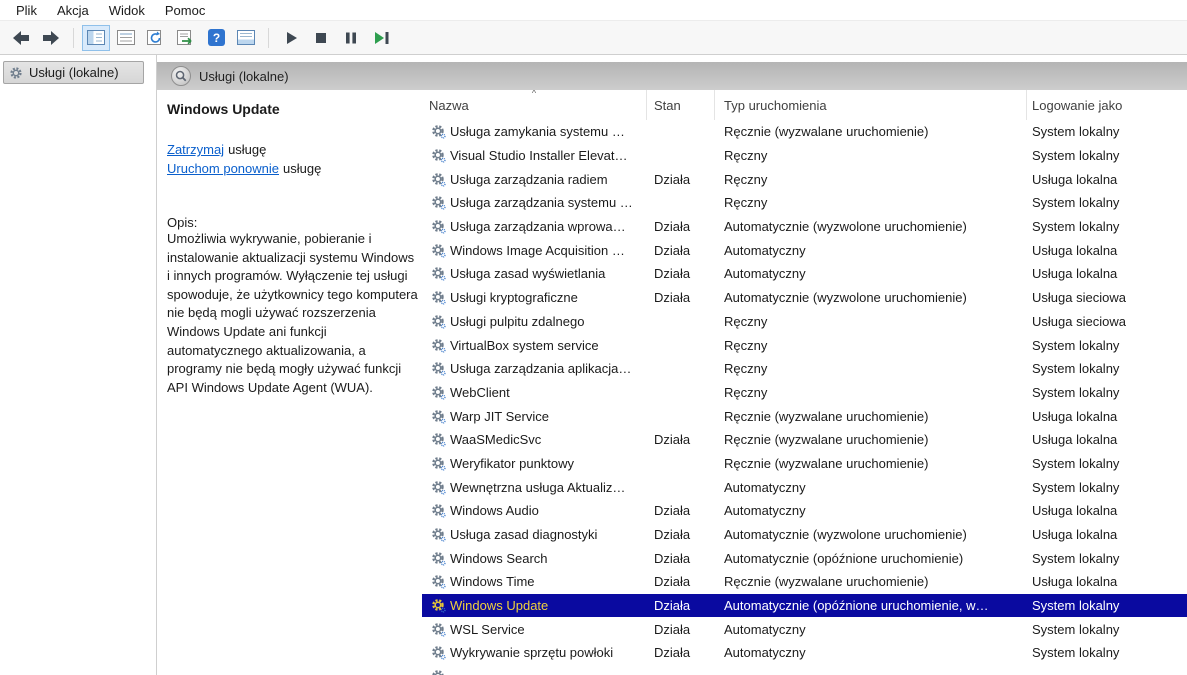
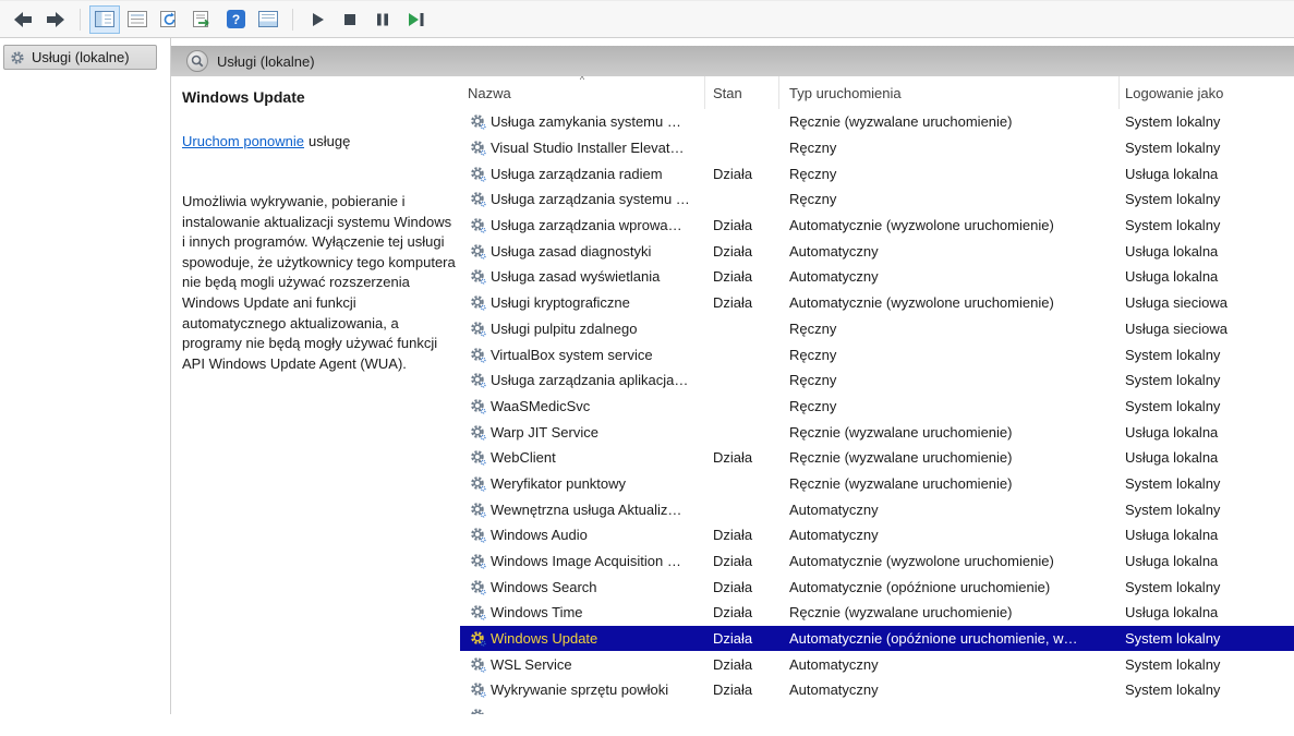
- Plik
- Akcja
- Widok
- Pomoc
  ?
  Usługi (lokalne)
  Usługi (lokalne)
  Windows Update
- Zatrzymaj usługę
  Uruchom ponownie usługę
- Opis:
  Umożliwia wykrywanie, pobieranie i instalowanie aktualizacji systemu Windows i innych programów. Wyłączenie tej usługi spowoduje, że użytkownicy tego komputera nie będą mogli używać rozszerzenia Windows Update ani funkcji automatycznego aktualizowania, a programy nie będą mogły używać funkcji API Windows Update Agent (WUA).
  ^
  Nazwa
  Stan
  Typ uruchomienia
  Logowanie jako
  Usługa zamykania systemu …
  Ręcznie (wyzwalane uruchomienie)
  System lokalny
  Visual Studio Installer Elevat…
  Ręczny
  System lokalny
  Usługa zarządzania radiem
  Działa
  Ręczny
  Usługa lokalna
  Usługa zarządzania systemu …
  Ręczny
  System lokalny
  Usługa zarządzania wprowa…
  Działa
  Automatycznie (wyzwolone uruchomienie)
  System lokalny
- Windows Image Acquisition …
+ Usługa zasad diagnostyki
  Działa
  Automatyczny
  Usługa lokalna
  Usługa zasad wyświetlania
  Działa
  Automatyczny
  Usługa lokalna
  Usługi kryptograficzne
  Działa
  Automatycznie (wyzwolone uruchomienie)
  Usługa sieciowa
  Usługi pulpitu zdalnego
  Ręczny
  Usługa sieciowa
  VirtualBox system service
  Ręczny
  System lokalny
  Usługa zarządzania aplikacja…
  Ręczny
  System lokalny
- WebClient
+ WaaSMedicSvc
  Ręczny
  System lokalny
  Warp JIT Service
  Ręcznie (wyzwalane uruchomienie)
  Usługa lokalna
- WaaSMedicSvc
+ WebClient
  Działa
  Ręcznie (wyzwalane uruchomienie)
  Usługa lokalna
  Weryfikator punktowy
  Ręcznie (wyzwalane uruchomienie)
  System lokalny
  Wewnętrzna usługa Aktualiz…
  Automatyczny
  System lokalny
  Windows Audio
  Działa
  Automatyczny
  Usługa lokalna
- Usługa zasad diagnostyki
+ Windows Image Acquisition …
  Działa
  Automatycznie (wyzwolone uruchomienie)
  Usługa lokalna
  Windows Search
  Działa
  Automatycznie (opóźnione uruchomienie)
  System lokalny
  Windows Time
  Działa
  Ręcznie (wyzwalane uruchomienie)
  Usługa lokalna
  Windows Update
  Działa
  Automatycznie (opóźnione uruchomienie, w…
  System lokalny
  WSL Service
  Działa
  Automatyczny
  System lokalny
  Wykrywanie sprzętu powłoki
  Działa
  Automatyczny
  System lokalny
